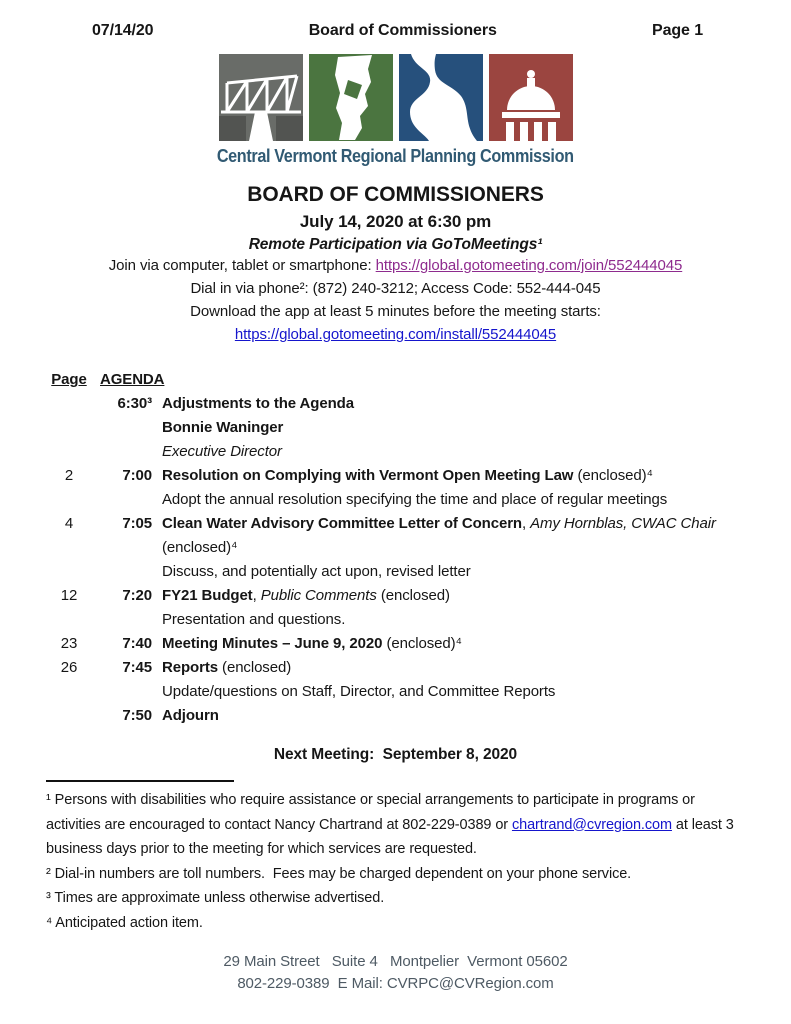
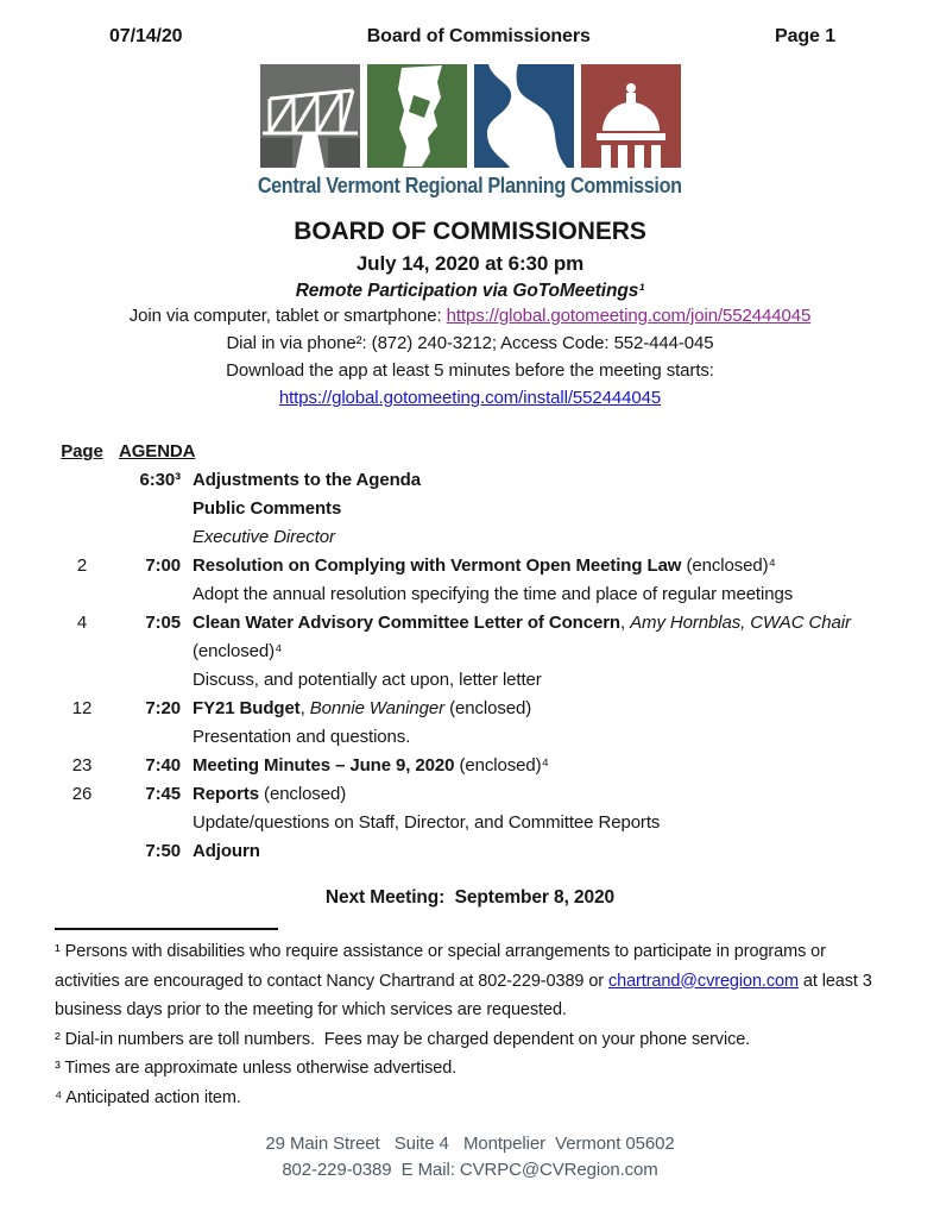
  07/14/20
  Board of Commissioners
  Page 1
  Central Vermont Regional Planning Commission
  BOARD OF COMMISSIONERS
  July 14, 2020 at 6:30 pm
  Remote Participation via GoToMeetings¹
  Join via computer, tablet or smartphone: https://global.gotomeeting.com/join/552444045
  Dial in via phone²: (872) 240-3212; Access Code: 552-444-045
  Download the app at least 5 minutes before the meeting starts:
  https://global.gotomeeting.com/install/552444045
  Page
  AGENDA
  6:30³
  Adjustments to the Agenda
- Bonnie Waninger
+ Public Comments
  Executive Director
  2
  7:00
  Resolution on Complying with Vermont Open Meeting Law (enclosed)⁴
  Adopt the annual resolution specifying the time and place of regular meetings
  4
  7:05
  Clean Water Advisory Committee Letter of Concern, Amy Hornblas, CWAC Chair
  (enclosed)⁴
- Discuss, and potentially act upon, revised letter
+ Discuss, and potentially act upon, letter letter
  12
  7:20
- FY21 Budget, Public Comments (enclosed)
+ FY21 Budget, Bonnie Waninger (enclosed)
  Presentation and questions.
  23
  7:40
  Meeting Minutes – June 9, 2020 (enclosed)⁴
  26
  7:45
  Reports (enclosed)
  Update/questions on Staff, Director, and Committee Reports
  7:50
  Adjourn
  Next Meeting: September 8, 2020
  ¹ Persons with disabilities who require assistance or special arrangements to participate in programs or activities are encouraged to contact Nancy Chartrand at 802-229-0389 or chartrand@cvregion.com at least 3 business days prior to the meeting for which services are requested.
  ² Dial-in numbers are toll numbers. Fees may be charged dependent on your phone service.
  ³ Times are approximate unless otherwise advertised.
  ⁴ Anticipated action item.
  29 Main Street Suite 4 Montpelier Vermont 05602
  802-229-0389 E Mail: CVRPC@CVRegion.com
